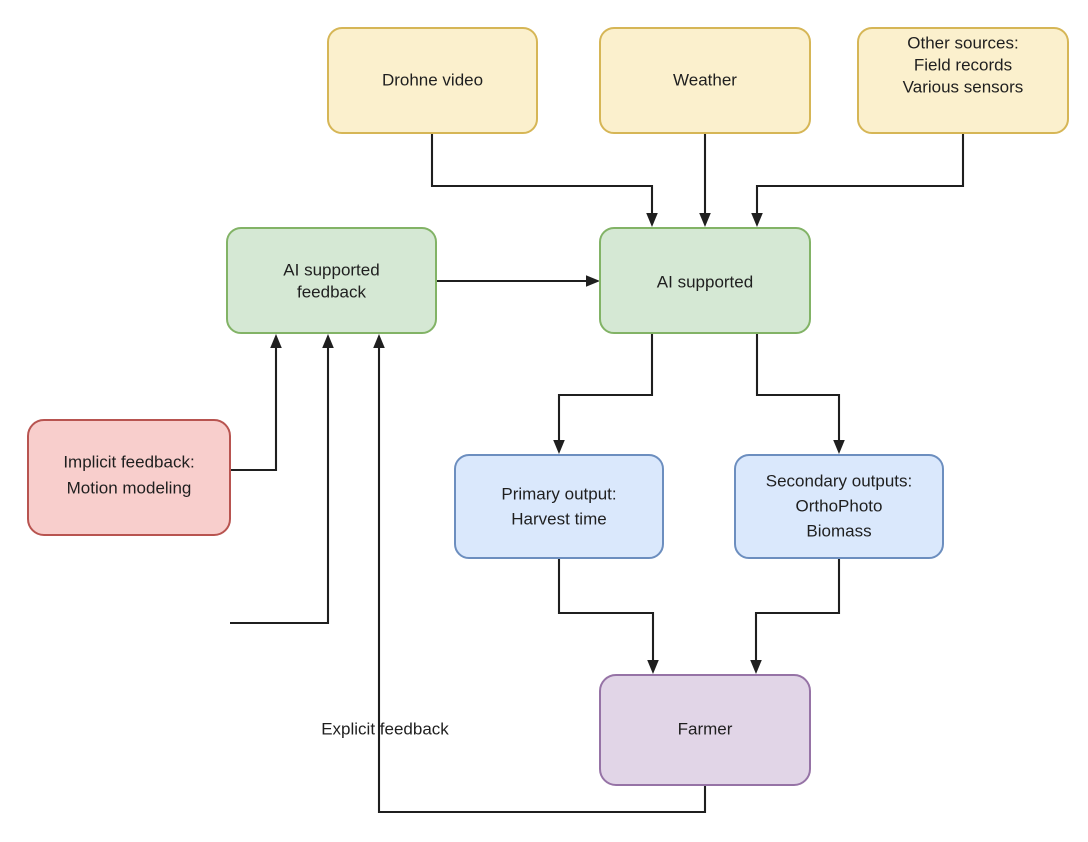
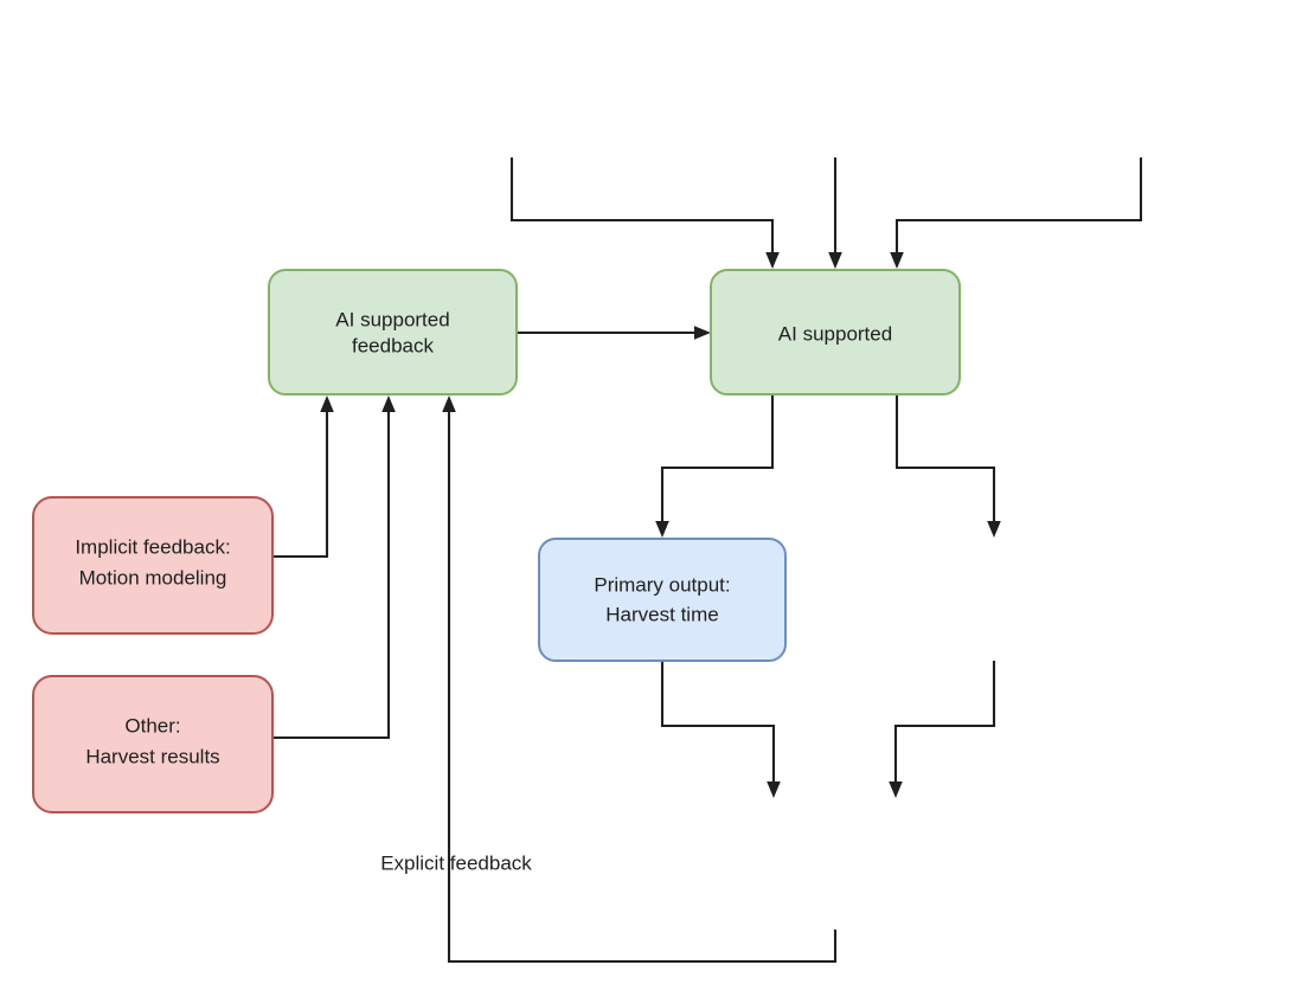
  Explicit feedback
- Drohne video
- Weather
- Other sources:
- Field records
- Various sensors
  AI supported
  feedback
  AI supported
  Implicit feedback:
  Motion modeling
+ Other:
+ Harvest results
  Primary output:
  Harvest time
- Secondary outputs:
- OrthoPhoto
- Biomass
- Farmer
